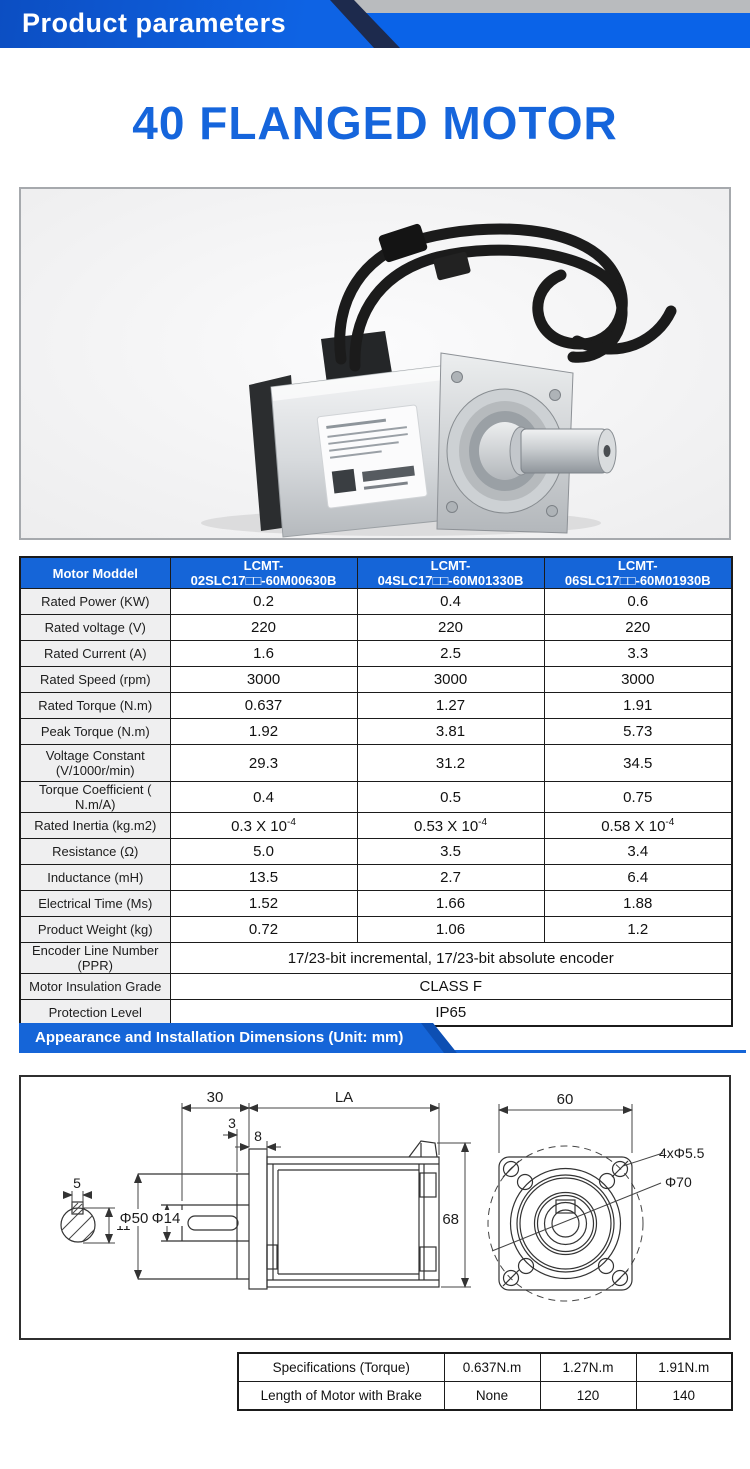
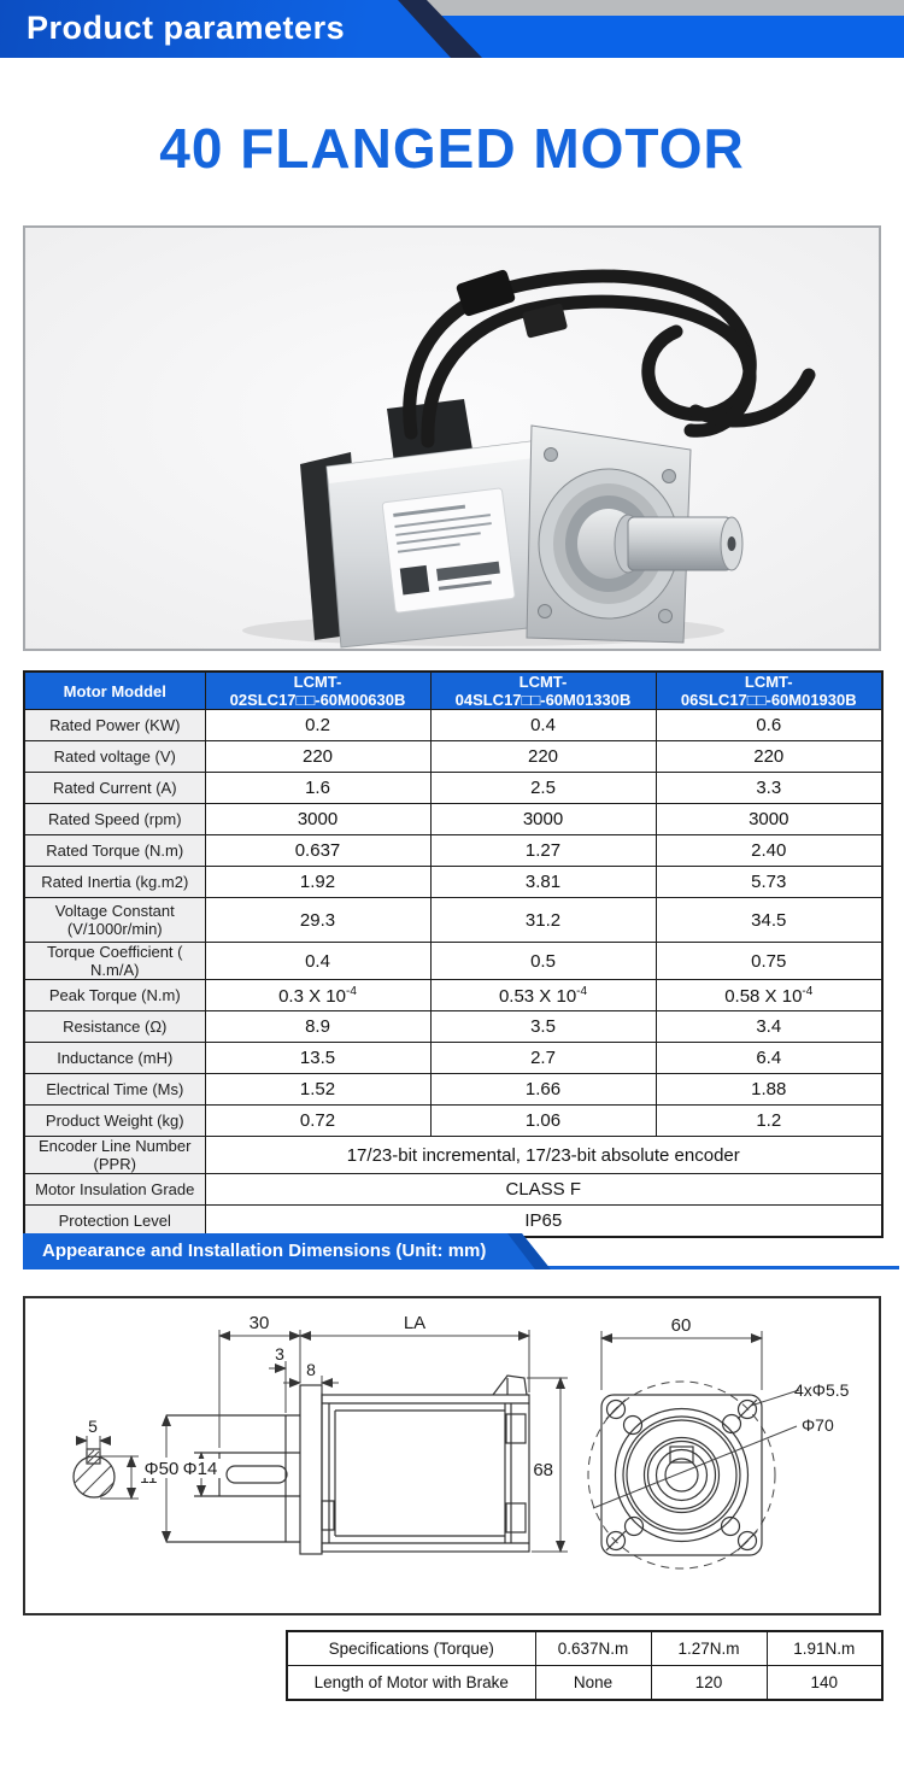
  Product parameters
  40 FLANGED MOTOR
  Motor Moddel	LCMT-02SLC17□□-60M00630B	LCMT-04SLC17□□-60M01330B	LCMT-06SLC17□□-60M01930B
  Rated Power (KW)	0.2	0.4	0.6
  Rated voltage (V)	220	220	220
  Rated Current (A)	1.6	2.5	3.3
  Rated Speed (rpm)	3000	3000	3000
- Rated Torque (N.m)	0.637	1.27	1.91
+ Rated Torque (N.m)	0.637	1.27	2.40
- Peak Torque (N.m)	1.92	3.81	5.73
+ Rated Inertia (kg.m2)	1.92	3.81	5.73
  Voltage Constant (V/1000r/min)	29.3	31.2	34.5
  Torque Coefficient ( N.m/A)	0.4	0.5	0.75
- Rated Inertia (kg.m2)	0.3 X 10-4	0.53 X 10-4	0.58 X 10-4
+ Peak Torque (N.m)	0.3 X 10-4	0.53 X 10-4	0.58 X 10-4
- Resistance (Ω)	5.0	3.5	3.4
+ Resistance (Ω)	8.9	3.5	3.4
  Inductance (mH)	13.5	2.7	6.4
  Electrical Time (Ms)	1.52	1.66	1.88
  Product Weight (kg)	0.72	1.06	1.2
  Encoder Line Number (PPR)	17/23-bit incremental, 17/23-bit absolute encoder
  Motor Insulation Grade	CLASS F
  Protection Level	IP65
  Appearance and Installation Dimensions (Unit: mm)
  5
  30
  LA
  3
  8
  Φ50
  Φ14
  68
  60
  4xΦ5.5
  Φ70
  Specifications (Torque)	0.637N.m	1.27N.m	1.91N.m
  Length of Motor with Brake	None	120	140
